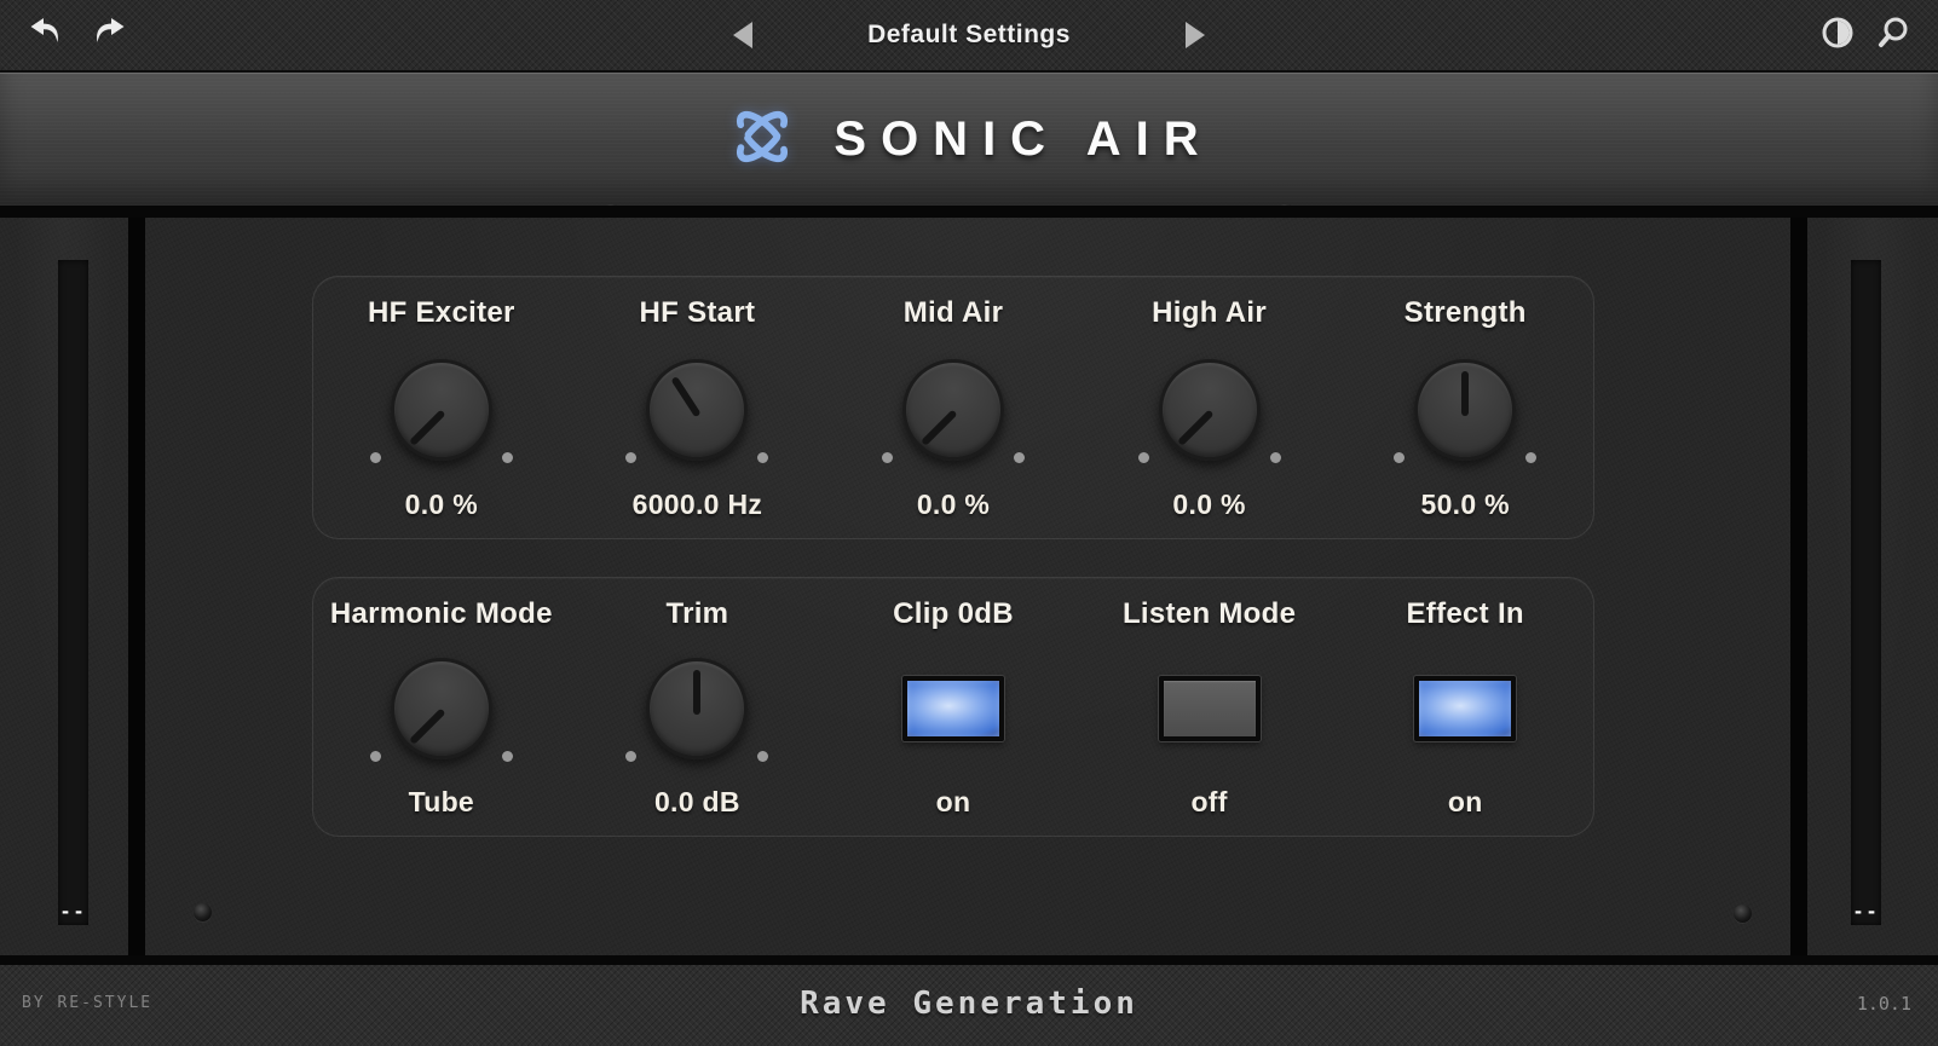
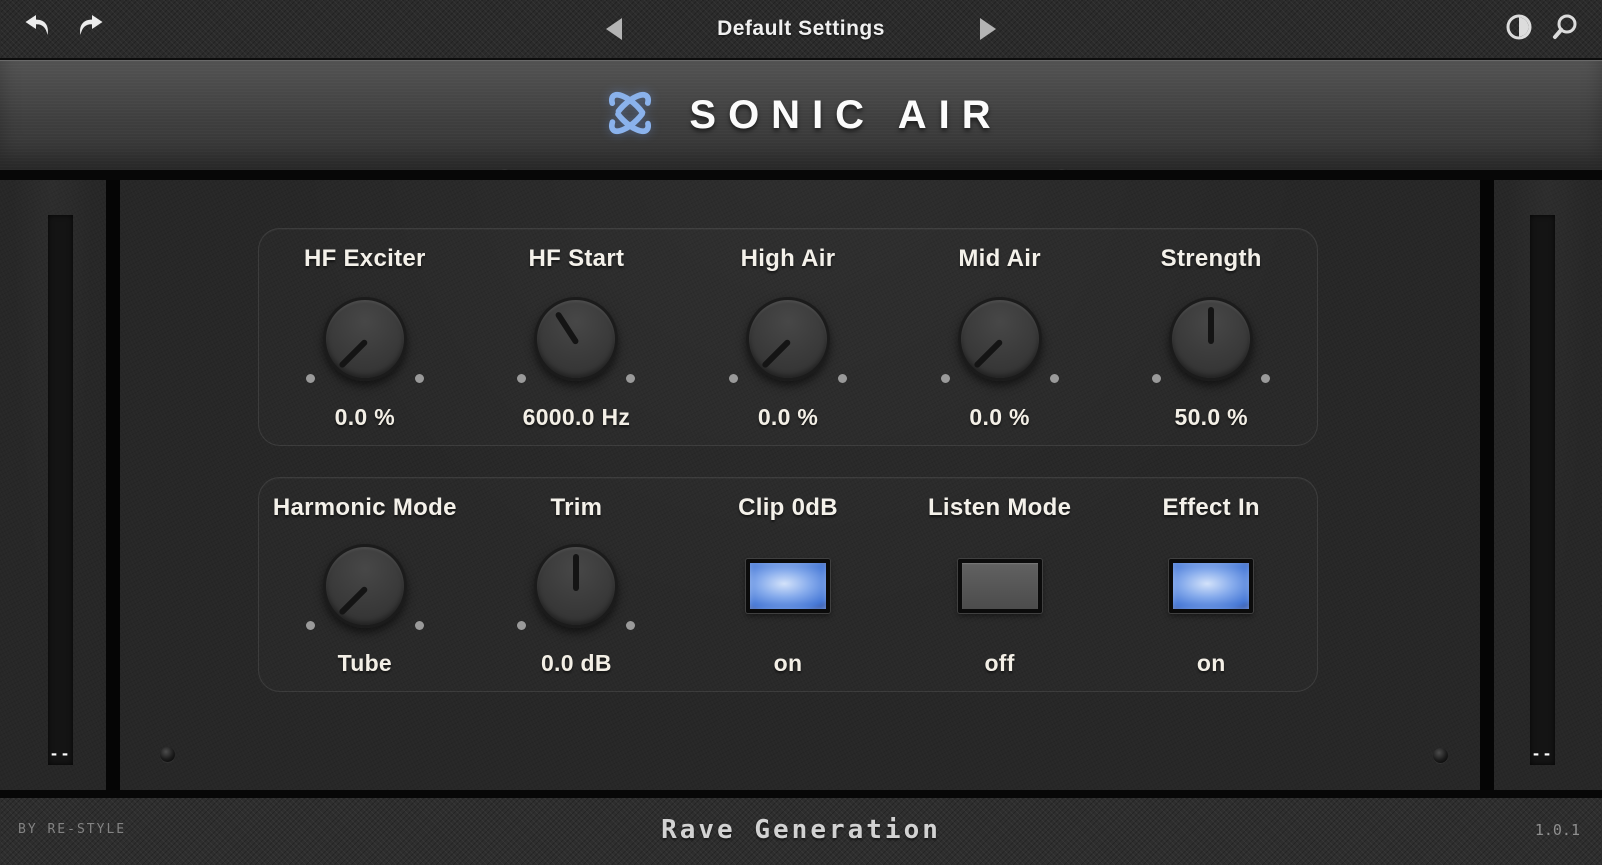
  Default Settings
  SONIC AIR
  --
  HF Exciter
  0.0 %
  HF Start
  6000.0 Hz
- Mid Air
+ High Air
  0.0 %
- High Air
+ Mid Air
  0.0 %
  Strength
  50.0 %
  Harmonic Mode
  Tube
  Trim
  0.0 dB
  Clip 0dB
  on
  Listen Mode
  off
  Effect In
  on
  --
  BY RE-STYLE
  Rave Generation
  1.0.1
